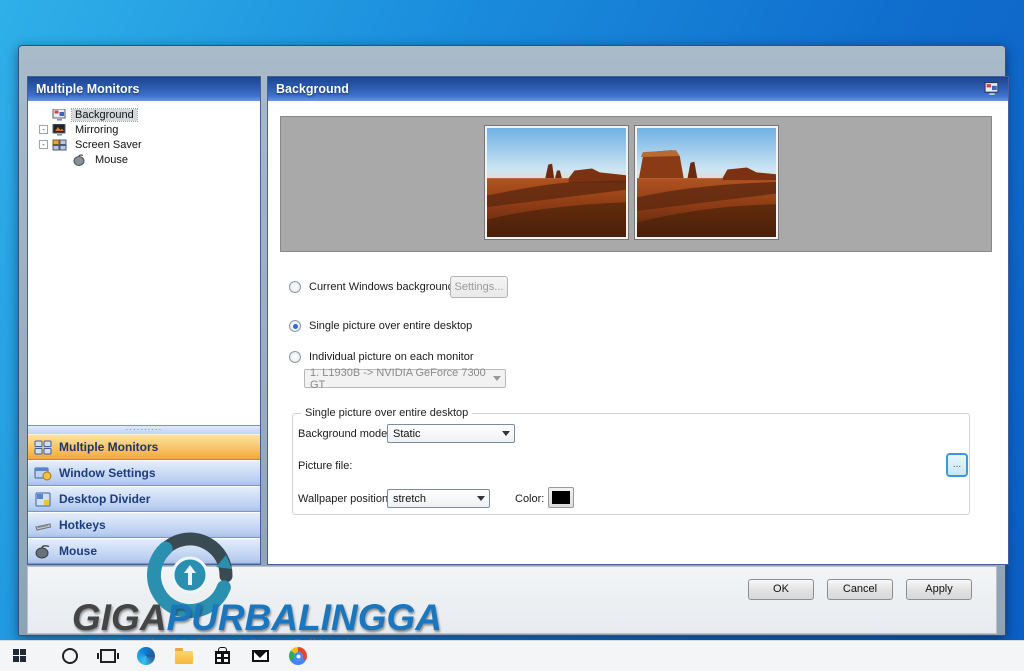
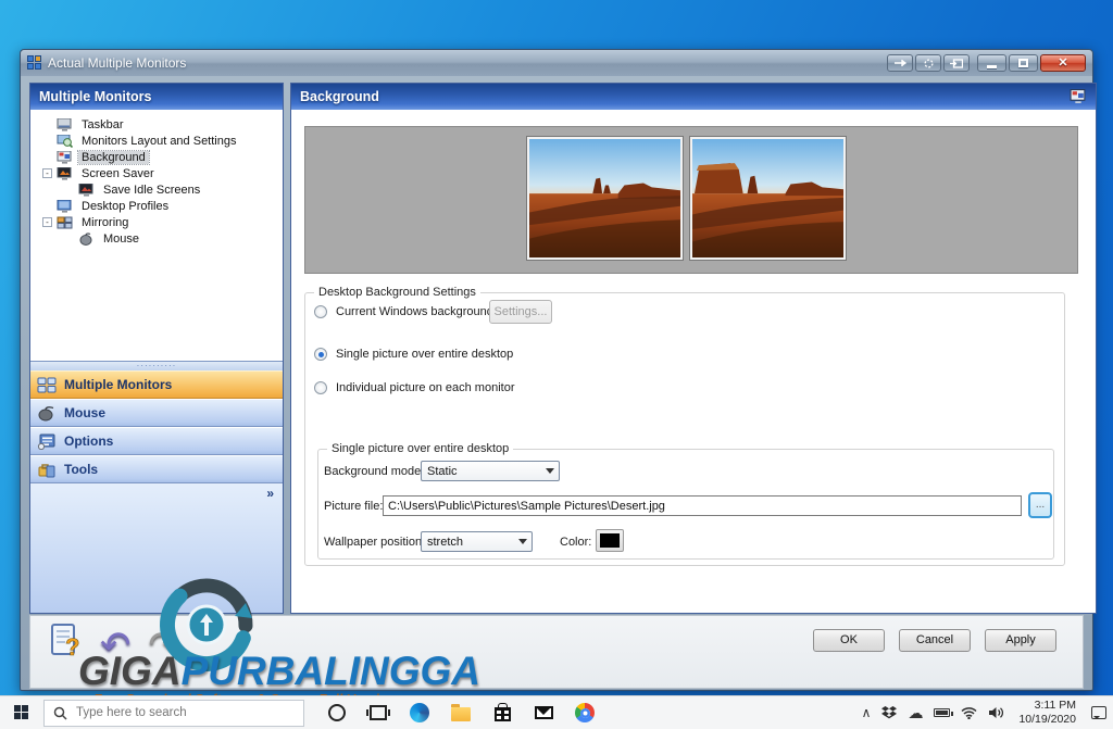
+ Actual Multiple Monitors
+ ✕
  Multiple Monitors
+ Taskbar
+ Monitors Layout and Settings
  Background
  -
- Mirroring
+ Screen Saver
+ Save Idle Screens
+ Desktop Profiles
  -
- Screen Saver
+ Mirroring
  Mouse
  ··········
  Multiple Monitors
- Window Settings
- Desktop Divider
- Hotkeys
  Mouse
+ Options
+ Tools
+ »
  Background
+ Desktop Background Settings
  Current Windows backgroun
  Settings...
  Single picture over entire desktop
  Individual picture on each monitor
- 1. L1930B -> NVIDIA GeForce 7300 GT
  Single picture over entire desktop
  Background mode
  Static
  Picture file:
+ C:\Users\Public\Pictures\Sample Pictures\Desert.jpg
  ...
  Wallpaper position
  stretch
  Color:
+ ?
+ ↶
+ ↷
  OK
  Cancel
  Apply
  GIGAPURBALINGGA
+ Type here to search
+ ∧
+ ☁
+ 3:11 PM
+ 10/19/2020
